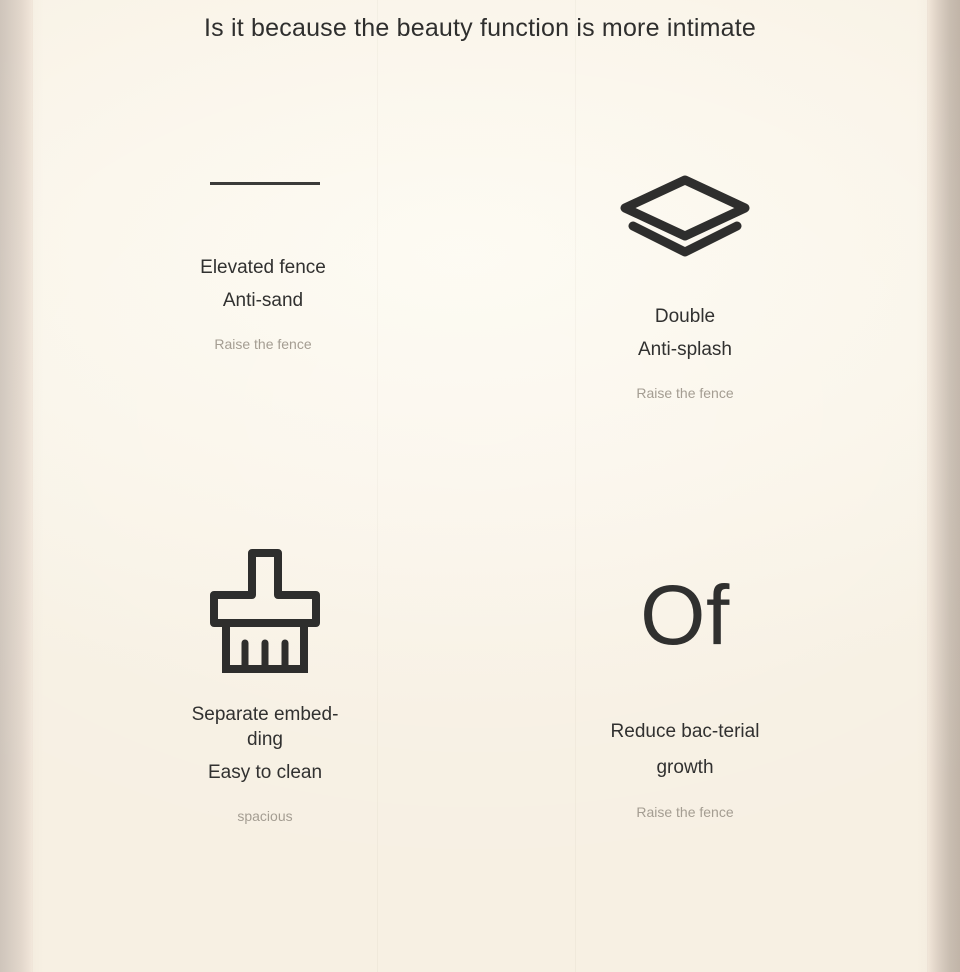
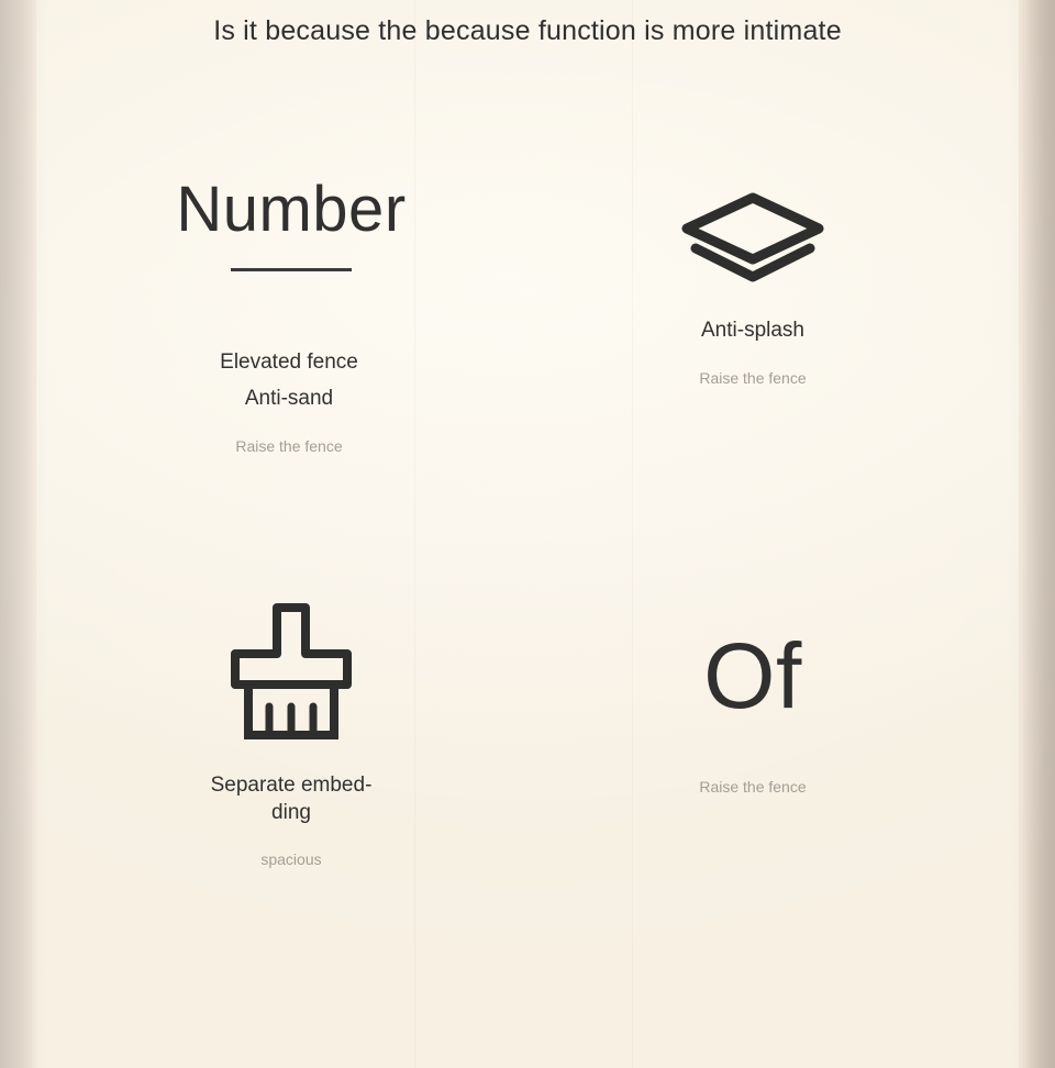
- Is it because the beauty function is more intimate
+ Is it because the because function is more intimate
+ Number
  Elevated fence
  Anti-sand
  Raise the fence
- Double
  Anti-splash
  Raise the fence
  Separate embed-ding
- Easy to clean
  spacious
  Of
- Reduce bac-terial growth
  Raise the fence
